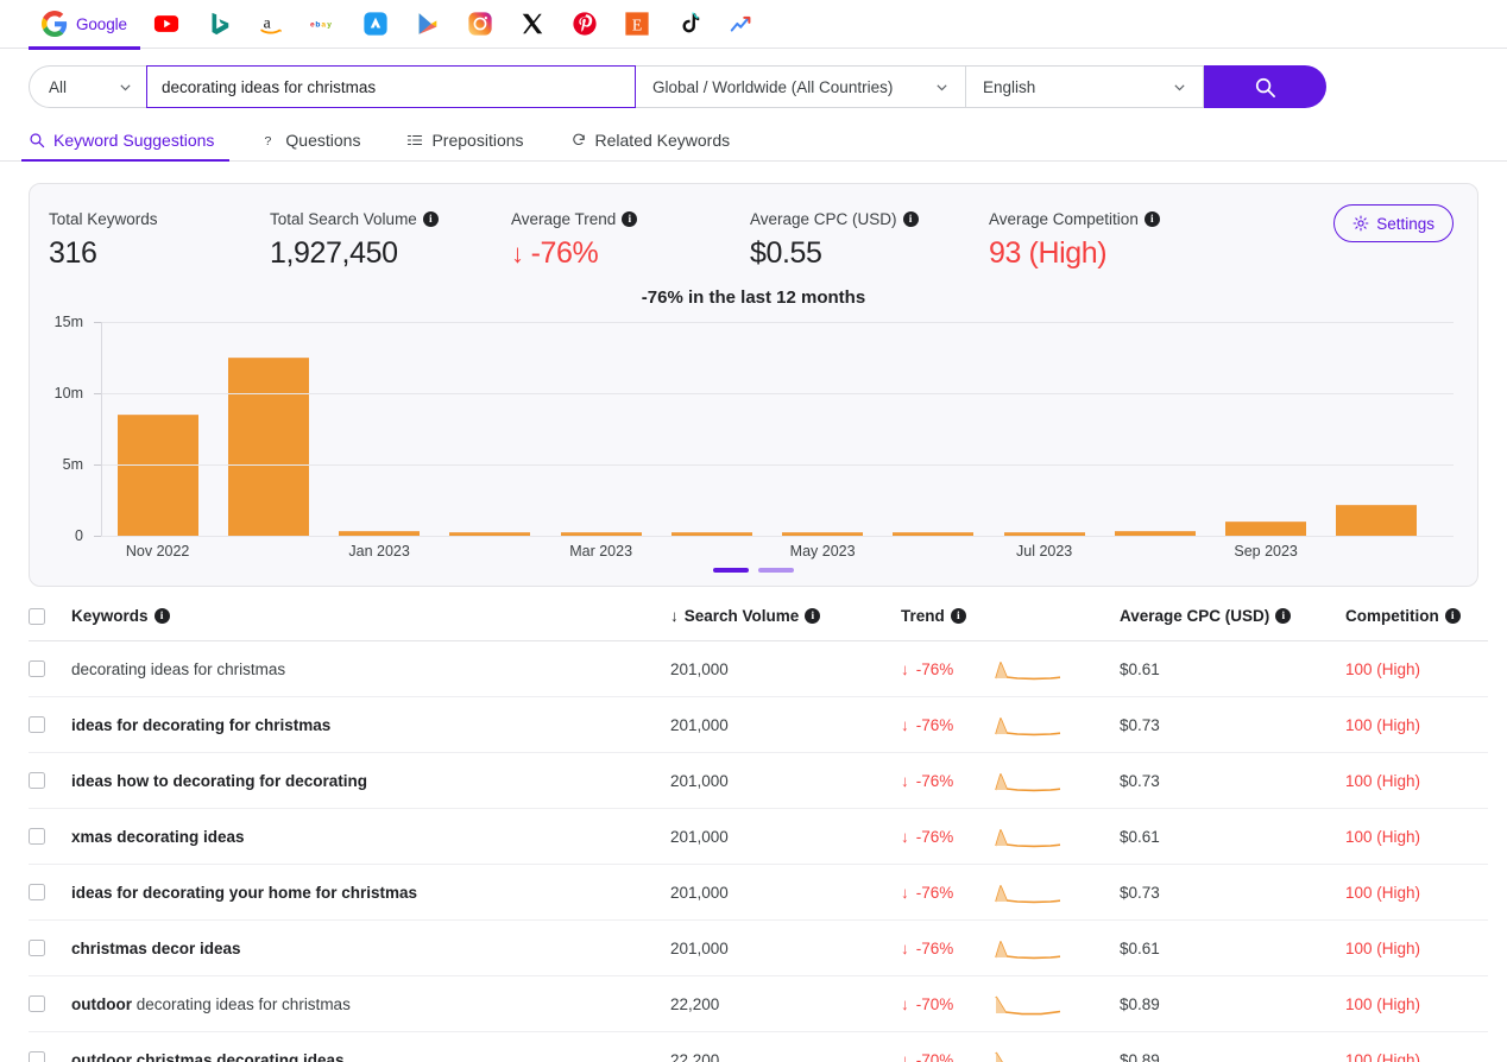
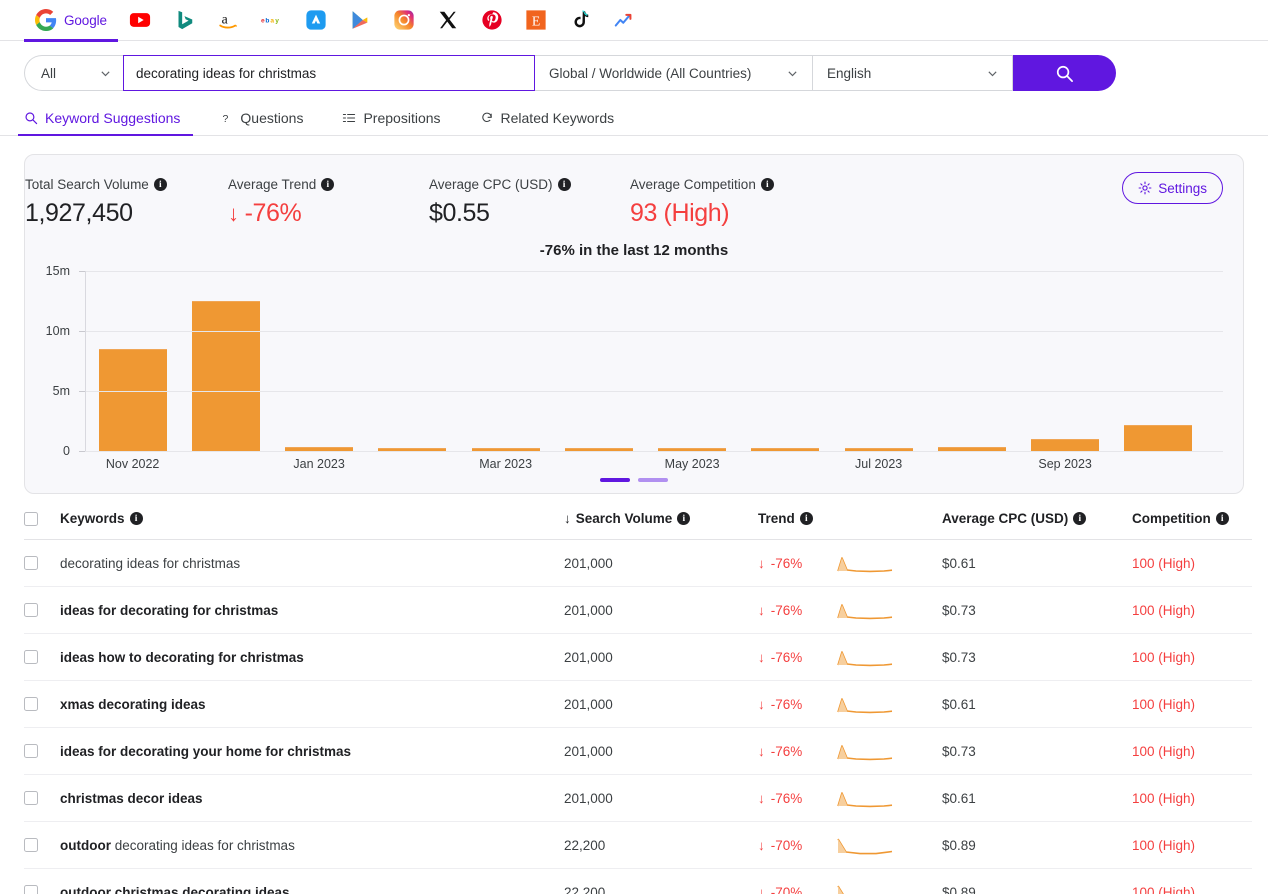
  Google
  a
  E
  All
  decorating ideas for christmas
  Global / Worldwide (All Countries)
  English
  Keyword Suggestions
  ?
  Questions
  Prepositions
  Related Keywords
- Total Keywords
- 316
  Total Search Volume
  i
  1,927,450
  Average Trend
  i
  ↓
  -76%
  Average CPC (USD)
  i
  $0.55
  Average Competition
  i
  93 (High)
  Settings
  -76% in the last 12 months
  0
  5m
  10m
  15m
  Nov 2022
  Jan 2023
  Mar 2023
  May 2023
  Jul 2023
  Sep 2023
  	Keywords i	↓ Search Volume i	Trend i		Average CPC (USD) i	Competition i
  	decorating ideas for christmas	201,000	↓ -76%		$0.61	100 (High)
  	ideas for decorating for christmas	201,000	↓ -76%		$0.73	100 (High)
- 	ideas how to decorating for decorating	201,000	↓ -76%		$0.73	100 (High)
+ 	ideas how to decorating for christmas	201,000	↓ -76%		$0.73	100 (High)
  	xmas decorating ideas	201,000	↓ -76%		$0.61	100 (High)
  	ideas for decorating your home for christmas	201,000	↓ -76%		$0.73	100 (High)
  	christmas decor ideas	201,000	↓ -76%		$0.61	100 (High)
  	outdoor decorating ideas for christmas	22,200	↓ -70%		$0.89	100 (High)
  	outdoor christmas decorating ideas	22,200	↓ -70%		$0.89	100 (High)
